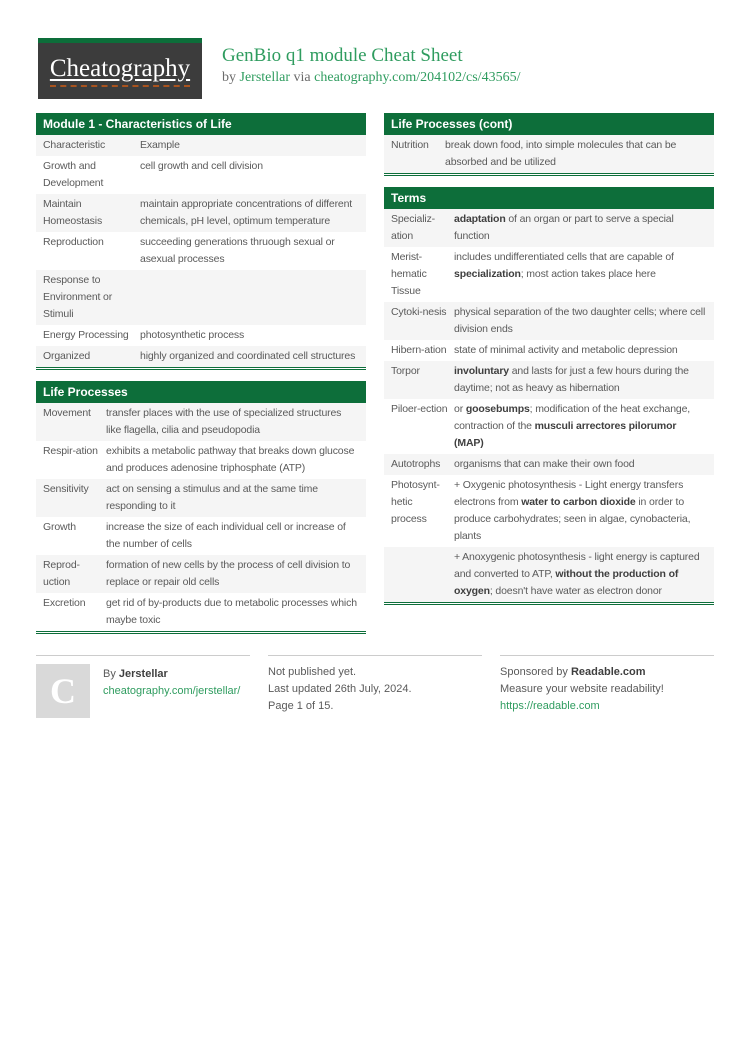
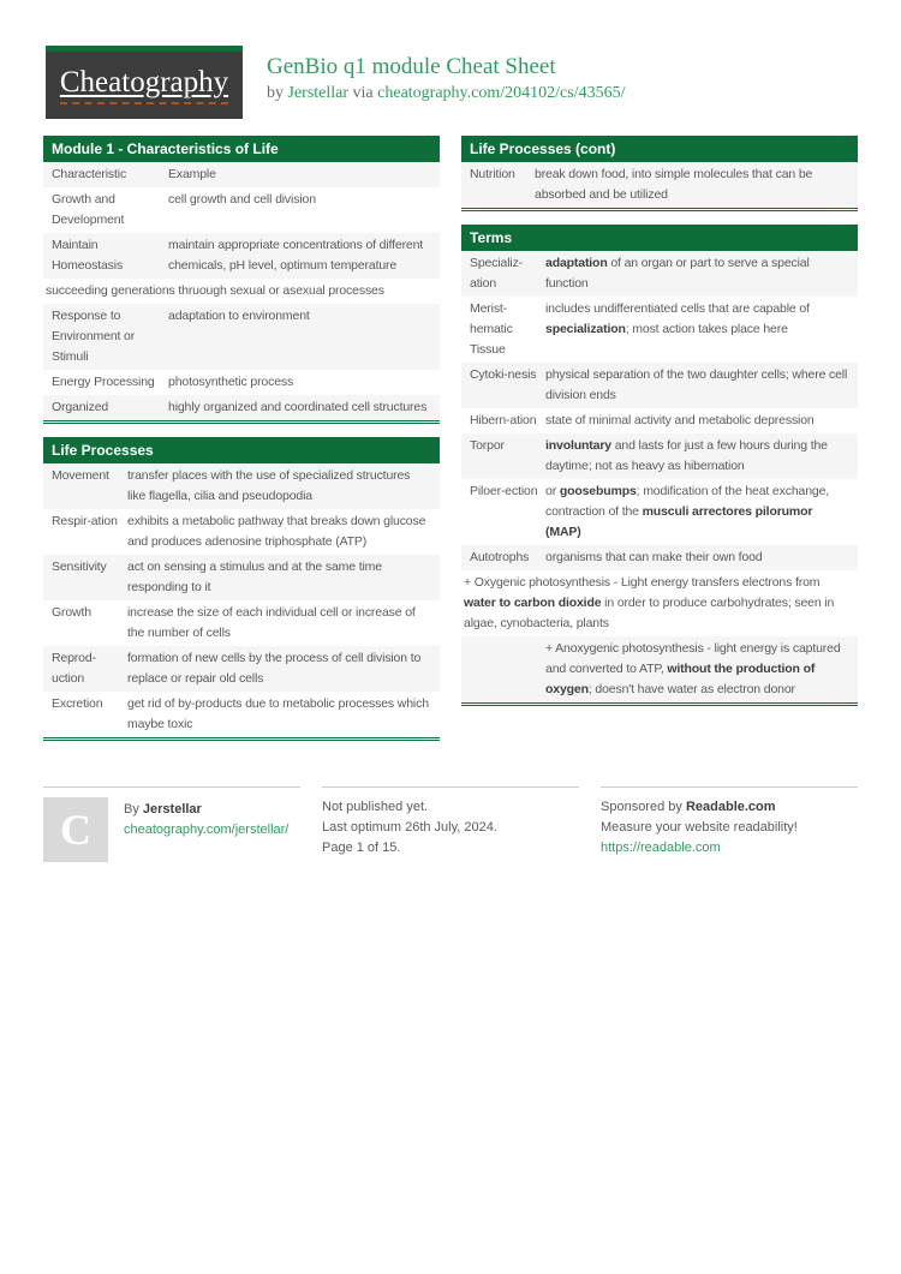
  Cheatography
  GenBio q1 module Cheat Sheet
  by Jerstellar via cheatography.com/204102/cs/43565/
  Module 1 - Characteristics of Life
  Characteristic
  Example
  Growth and Development
  cell growth and cell division
  Maintain Homeostasis
  maintain appropriate concentrations of different chemicals, pH level, optimum temperature
- Reproduction
  succeeding generations thruough sexual or asexual processes
  Response to Environment or Stimuli
+ adaptation to environment
  Energy Processing
  photosynthetic process
  Organized
  highly organized and coordinated cell structures
  Life Processes
  Movement
  transfer places with the use of specialized structures like flagella, cilia and pseudopodia
  Respir-ation
  exhibits a metabolic pathway that breaks down glucose and produces adenosine triphosphate (ATP)
  Sensitivity
  act on sensing a stimulus and at the same time responding to it
  Growth
  increase the size of each individual cell or increase of the number of cells
  Reprod-uction
  formation of new cells by the process of cell division to replace or repair old cells
  Excretion
  get rid of by-products due to metabolic processes which maybe toxic
  Life Processes (cont)
  Nutrition
  break down food, into simple molecules that can be absorbed and be utilized
  Terms
  Specializ-ation
  adaptation of an organ or part to serve a special function
  Merist-hematic Tissue
  includes undifferentiated cells that are capable of specialization; most action takes place here
  Cytoki-nesis
  physical separation of the two daughter cells; where cell division ends
  Hibern-ation
  state of minimal activity and metabolic depression
  Torpor
  involuntary and lasts for just a few hours during the daytime; not as heavy as hibernation
  Piloer-ection
  or goosebumps; modification of the heat exchange, contraction of the musculi arrectores pilorumor (MAP)
  Autotrophs
  organisms that can make their own food
- Photosynt-hetic process
  + Oxygenic photosynthesis - Light energy transfers electrons from water to carbon dioxide in order to produce carbohydrates; seen in algae, cynobacteria, plants
  + Anoxygenic photosynthesis - light energy is captured and converted to ATP, without the production of oxygen; doesn't have water as electron donor
  C
  By Jerstellar
  cheatography.com/jerstellar/
  Not published yet.
- Last updated 26th July, 2024.
+ Last optimum 26th July, 2024.
  Page 1 of 15.
  Sponsored by Readable.com
  Measure your website readability!
  https://readable.com
